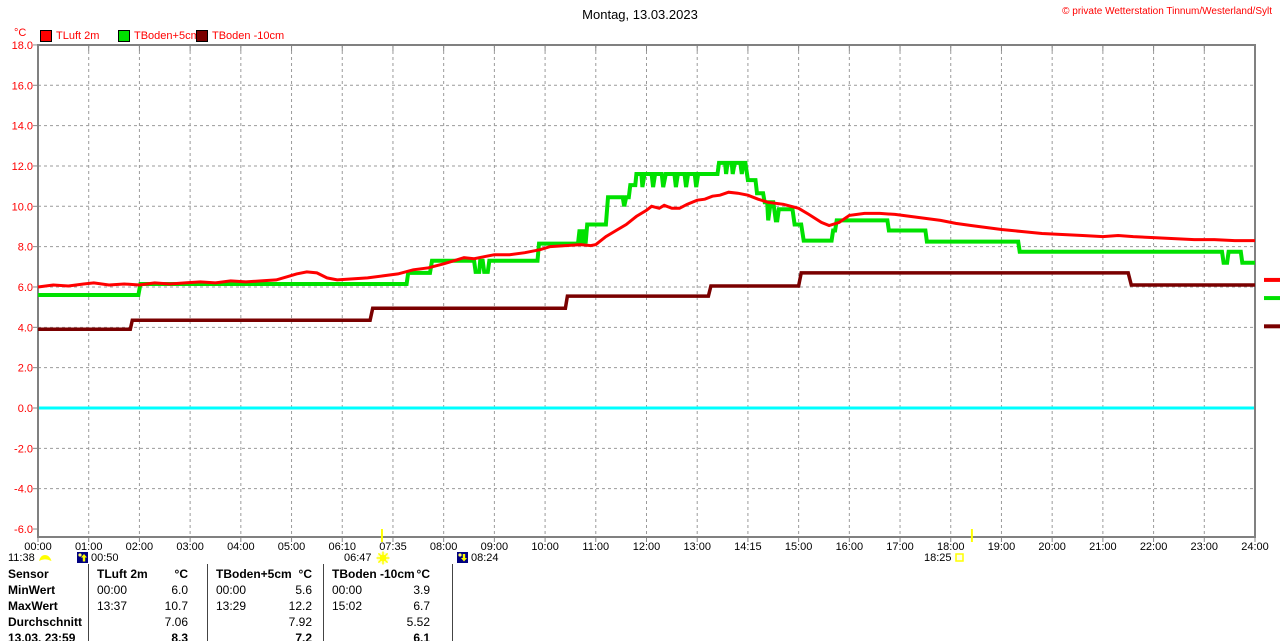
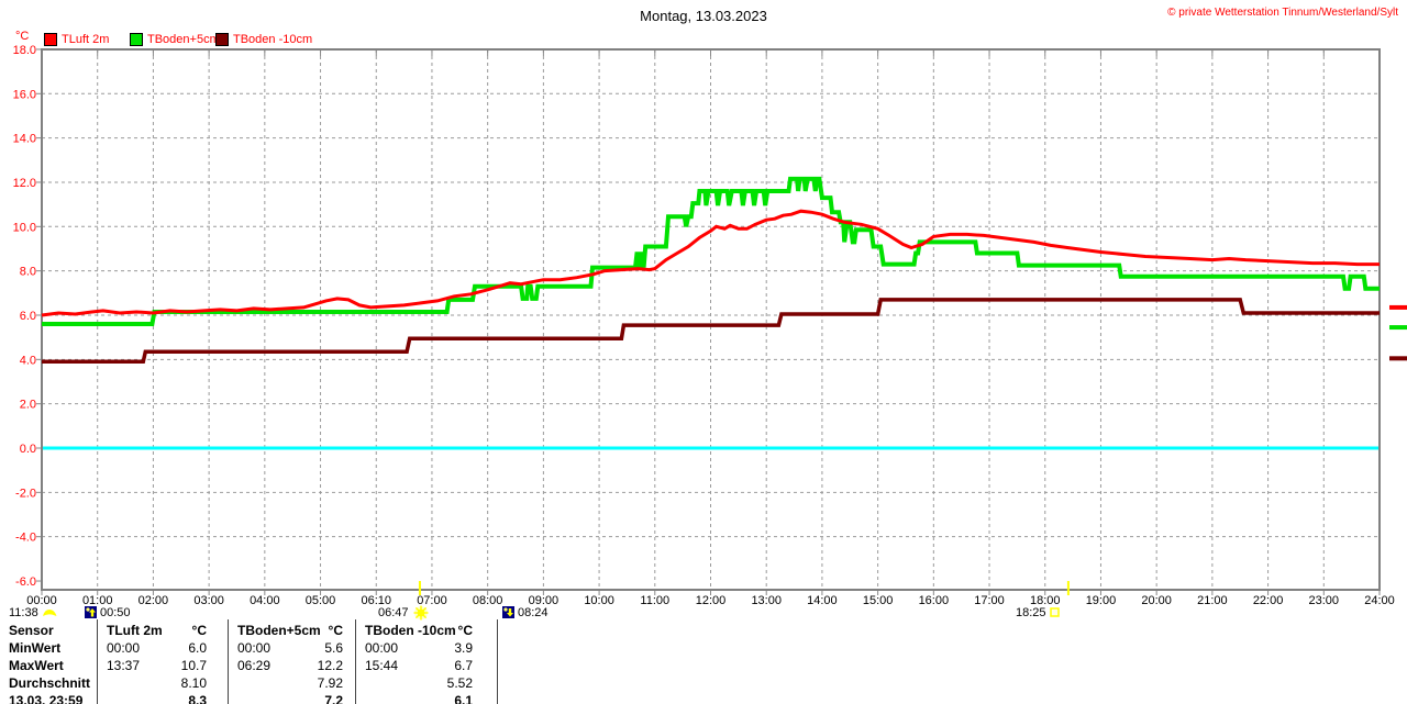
  18.0
  16.0
  14.0
  12.0
  10.0
  8.0
  6.0
  4.0
  2.0
  0.0
  -2.0
  -4.0
  -6.0
  00:00
  01:00
  02:00
  03:00
  04:00
  05:00
  06:10
- 07:35
+ 07:00
  08:00
  09:00
  10:00
  11:00
  12:00
  13:00
- 14:15
+ 14:00
  15:00
  16:00
  17:00
  18:00
  19:00
  20:00
  21:00
  22:00
  23:00
  24:00
  Montag, 13.03.2023
  © private Wetterstation Tinnum/Westerland/Sylt
  °C
  TLuft 2m
  TBoden+5c
  TBoden -10cm
  11:38
  00:50
  06:47
  08:24
  18:25
  Sensor
  TLuft 2m
  °C
  TBoden+5cm
  °C
  TBoden -10cm
  °C
  MinWert
  00:00
  6.0
  00:00
  5.6
  00:00
  3.9
  MaxWert
  13:37
  10.7
- 13:29
+ 06:29
  12.2
- 15:02
+ 15:44
  6.7
  Durchschnitt
- 7.06
+ 8.10
  7.92
  5.52
  13.03. 23:59
  8.3
  7.2
  6.1
